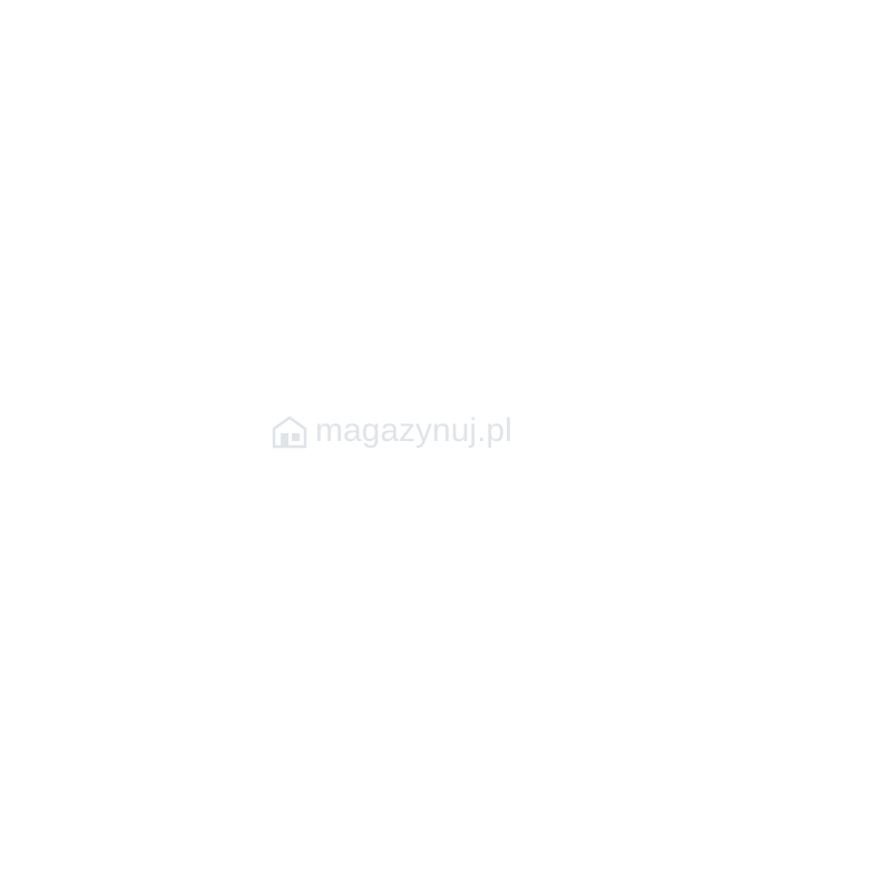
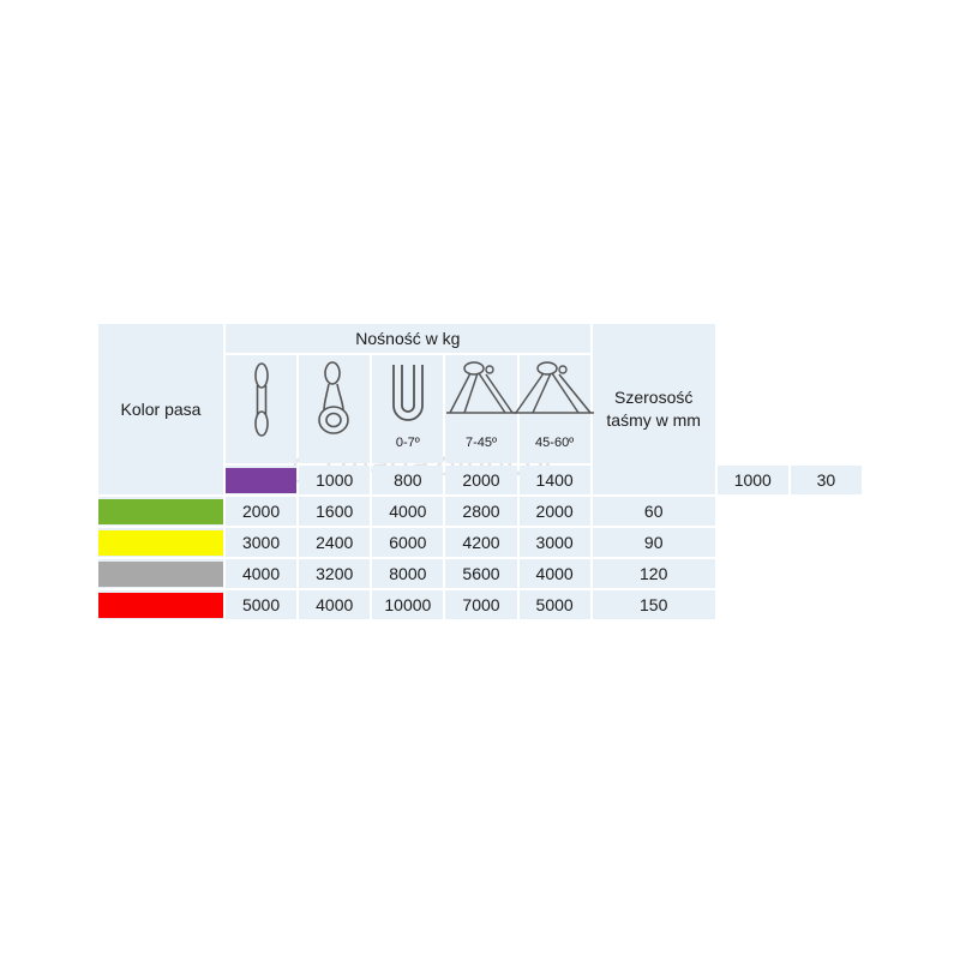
  magazynuj.pl
+ Kolor pasa	Nośność w kg	Szerosość taśmy w mm
+ 		0-7º	7-45º	45-60º
+ 	1000	800	2000	1400	1000	30
+ 	2000	1600	4000	2800	2000	60
+ 	3000	2400	6000	4200	3000	90
+ 	4000	3200	8000	5600	4000	120
+ 	5000	4000	10000	7000	5000	150
